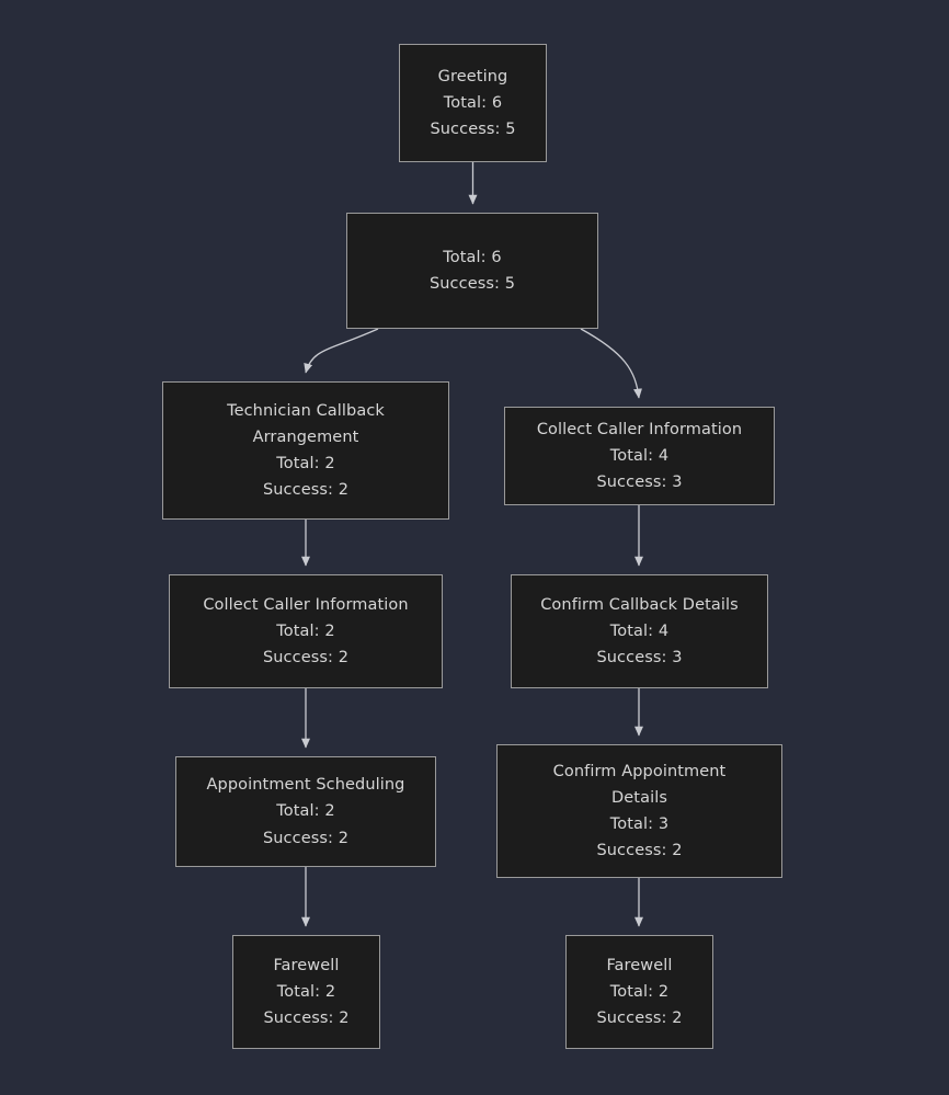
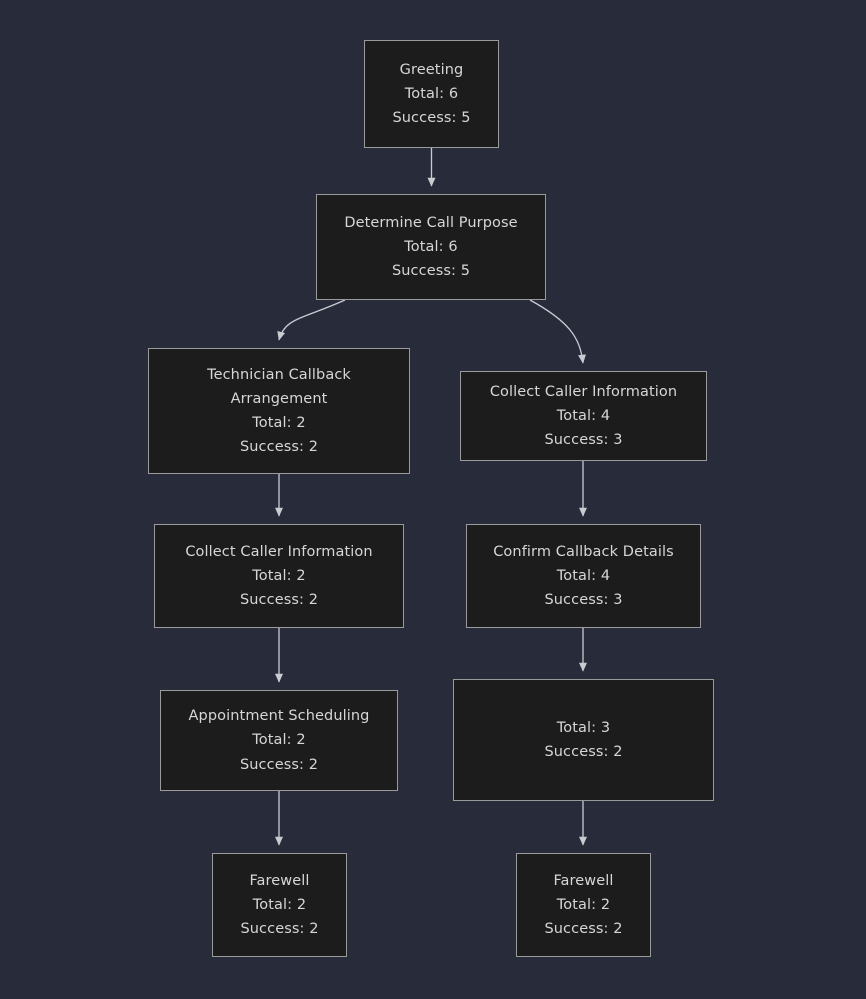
  Greeting
  Total: 6
  Success: 5
+ Determine Call Purpose
  Total: 6
  Success: 5
  Technician Callback
  Arrangement
  Total: 2
  Success: 2
  Collect Caller Information
  Total: 4
  Success: 3
  Collect Caller Information
  Total: 2
  Success: 2
  Confirm Callback Details
  Total: 4
  Success: 3
  Appointment Scheduling
  Total: 2
  Success: 2
- Confirm Appointment
- Details
  Total: 3
  Success: 2
  Farewell
  Total: 2
  Success: 2
  Farewell
  Total: 2
  Success: 2
